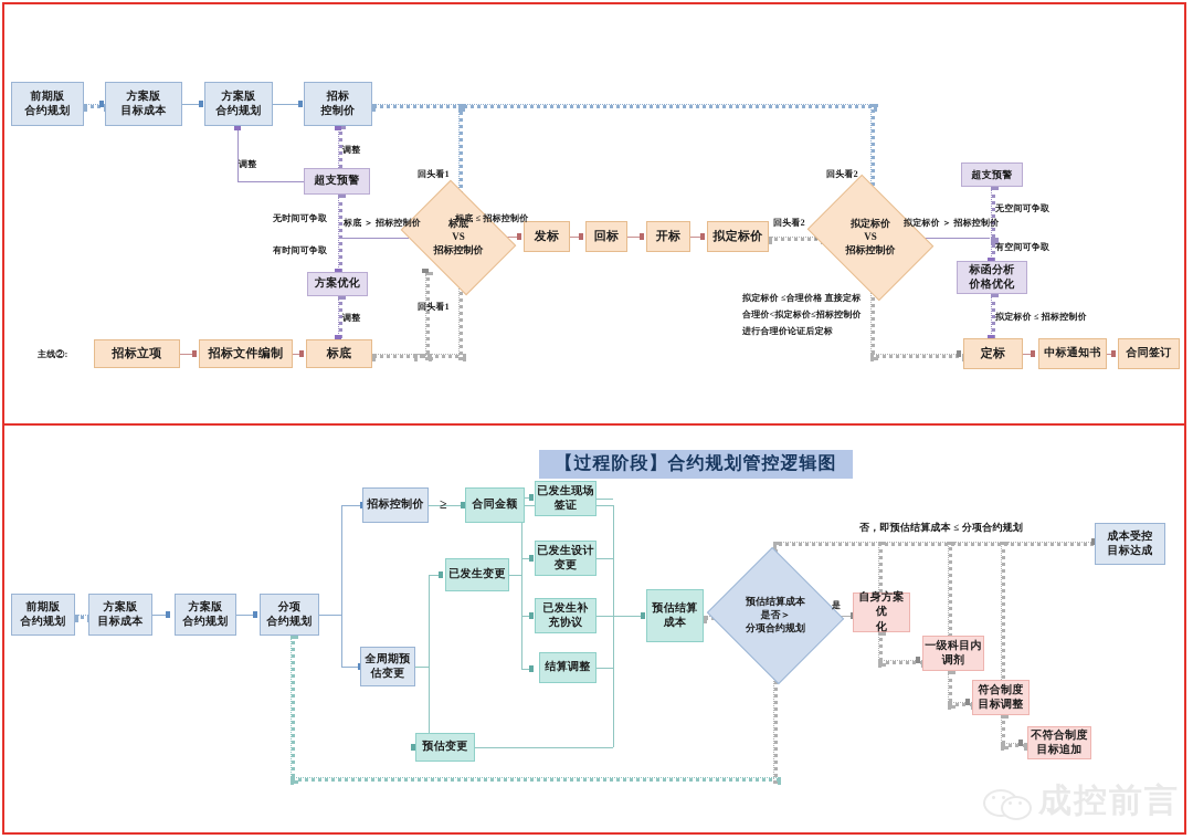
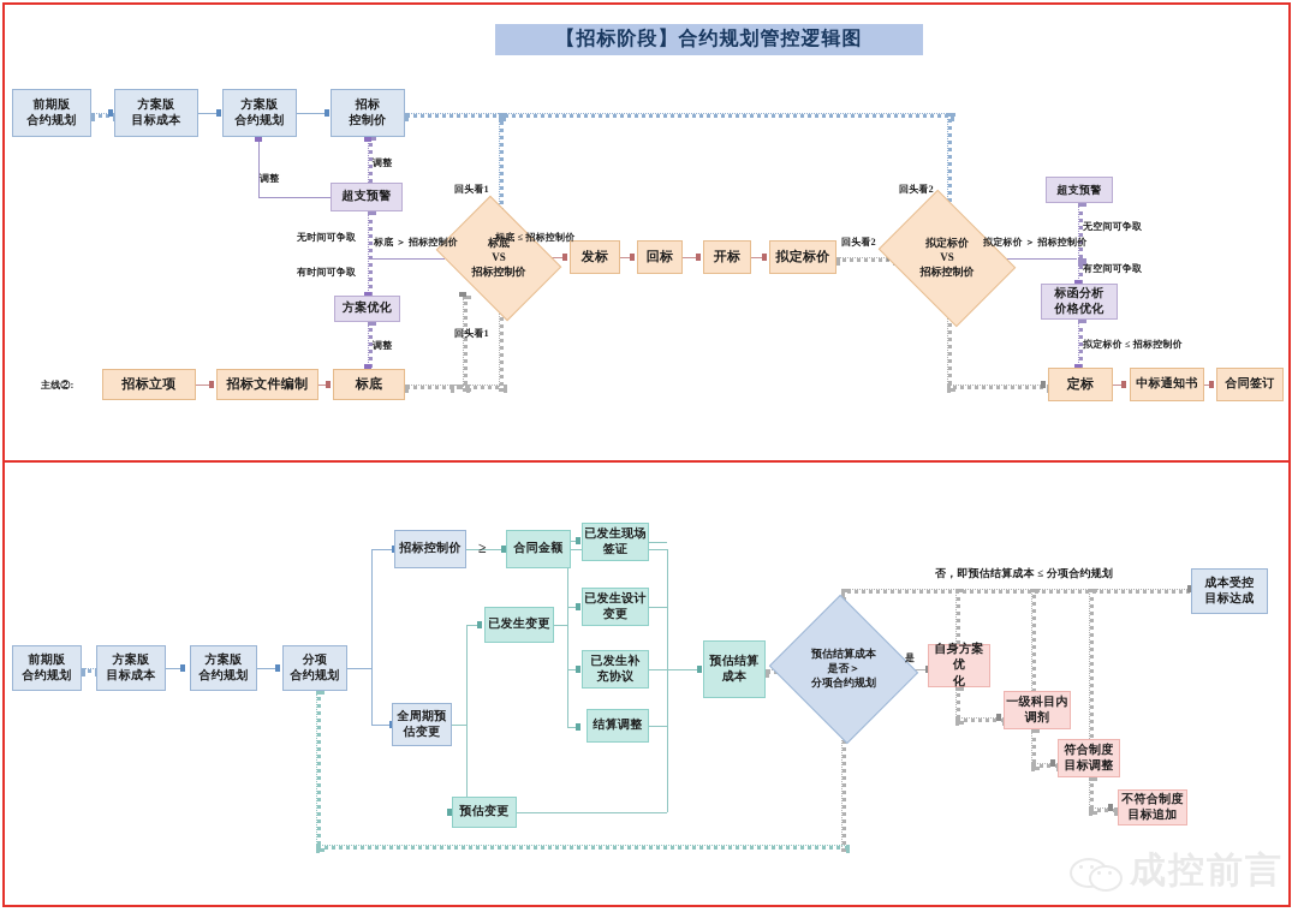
+ 【招标阶段】合约规划管控逻辑图
  主线②:
  前期版
  合约规划
  方案版
  目标成本
  方案版
  合约规划
  招标
  控制价
  超支预警
  方案优化
  调整
  调整
  调整
  无时间可争取
  有时间可争取
  标底 ＞ 招标控制价
  招标立项
  招标文件编制
  标底
  标底
  VS
  招标控制价
  回头看1
  回头看1
  标底 ≤ 招标控制价
  发标
  回标
  开标
  拟定标价
  回头看2
  拟定标价
  VS
  招标控制价
  回头看2
  拟定标价 ＞ 招标控制价
  超支预警
  无空间可争取
  有空间可争取
  标函分析
  价格优化
  拟定标价 ≤ 招标控制价
- 拟定标价 ≤合理价格 直接定标
- 合理价<拟定标价≤招标控制价
- 进行合理价论证后定标
  定标
  中标通知书
  合同签订
- 【过程阶段】合约规划管控逻辑图
  前期版
  合约规划
  方案版
  目标成本
  方案版
  合约规划
  分项
  合约规划
  招标控制价
  全周期预
  估变更
  ≥
  合同金额
  已发生变更
  预估变更
  已发生现场
  签证
  已发生设计
  变更
  已发生补
  充协议
  结算调整
  预估结算
  成本
  预估结算成本
  是否＞
  分项合约规划
  是
  自身方案优
  化
  一级科目内
  调剂
  符合制度
  目标调整
  不符合制度
  目标追加
  否，即预估结算成本 ≤ 分项合约规划
  成本受控
  目标达成
